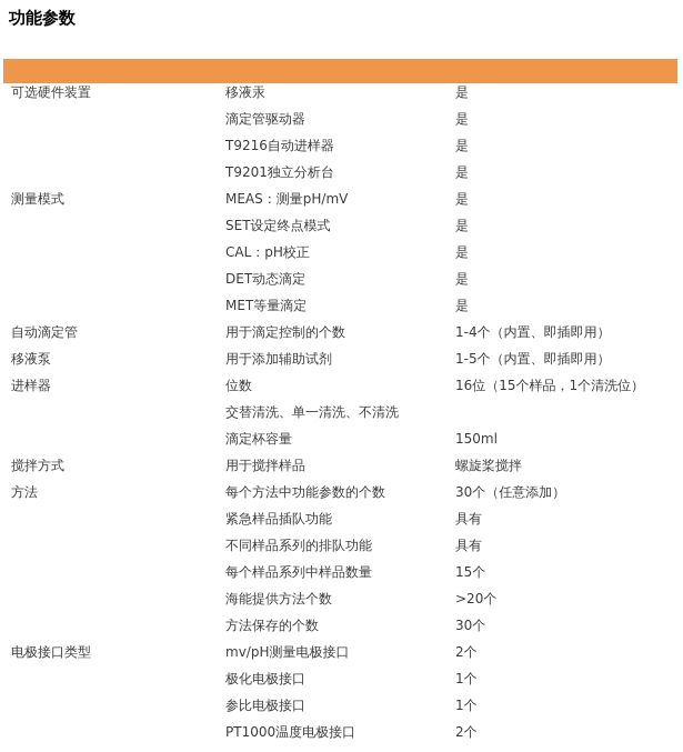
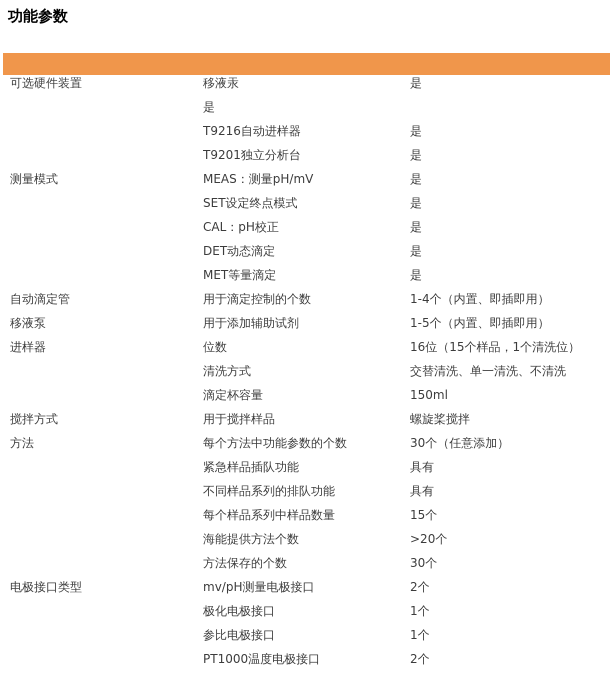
  功能参数
  可选硬件装置
  移液汞
  是
- 滴定管驱动器
  是
  T9216自动进样器
  是
  T9201独立分析台
  是
  测量模式
  MEAS：测量pH/mV
  是
  SET设定终点模式
  是
  CAL：pH校正
  是
  DET动态滴定
  是
  MET等量滴定
  是
  自动滴定管
  用于滴定控制的个数
  1-4个（内置、即插即用）
  移液泵
  用于添加辅助试剂
  1-5个（内置、即插即用）
  进样器
  位数
  16位（15个样品，1个清洗位）
+ 清洗方式
  交替清洗、单一清洗、不清洗
  滴定杯容量
  150ml
  搅拌方式
  用于搅拌样品
  螺旋桨搅拌
  方法
  每个方法中功能参数的个数
  30个（任意添加）
  紧急样品插队功能
  具有
  不同样品系列的排队功能
  具有
  每个样品系列中样品数量
  15个
  海能提供方法个数
  >20个
  方法保存的个数
  30个
  电极接口类型
  mv/pH测量电极接口
  2个
  极化电极接口
  1个
  参比电极接口
  1个
  PT1000温度电极接口
  2个
